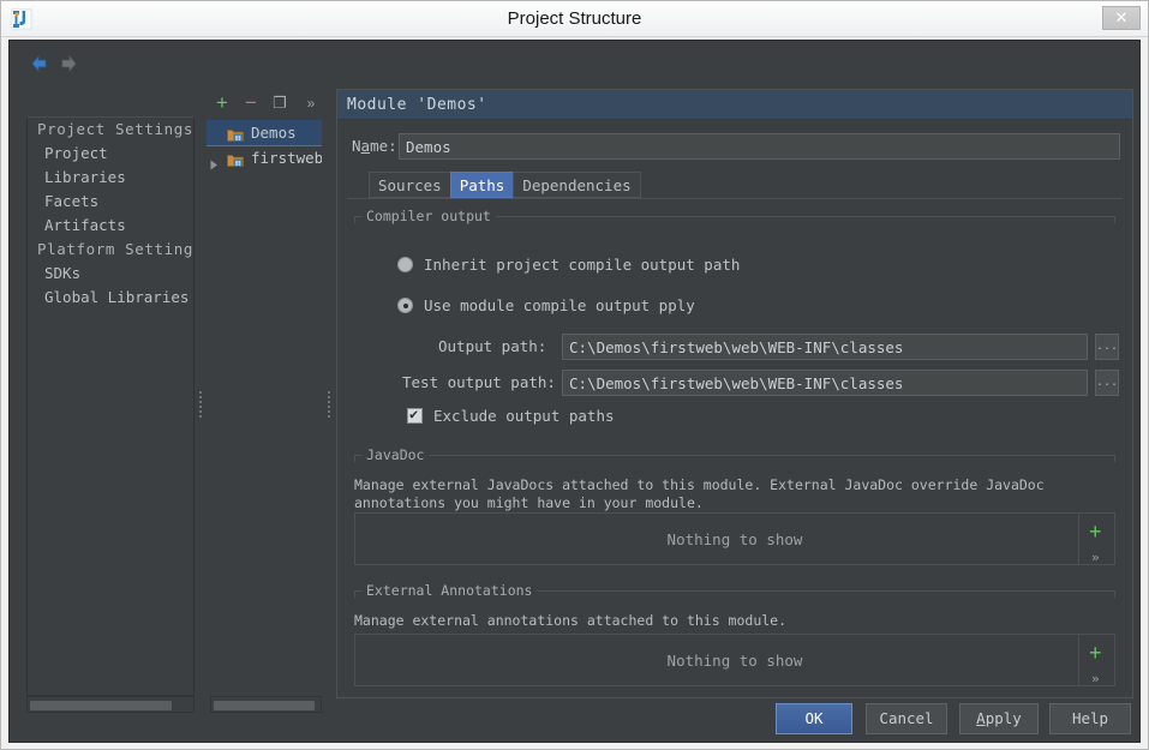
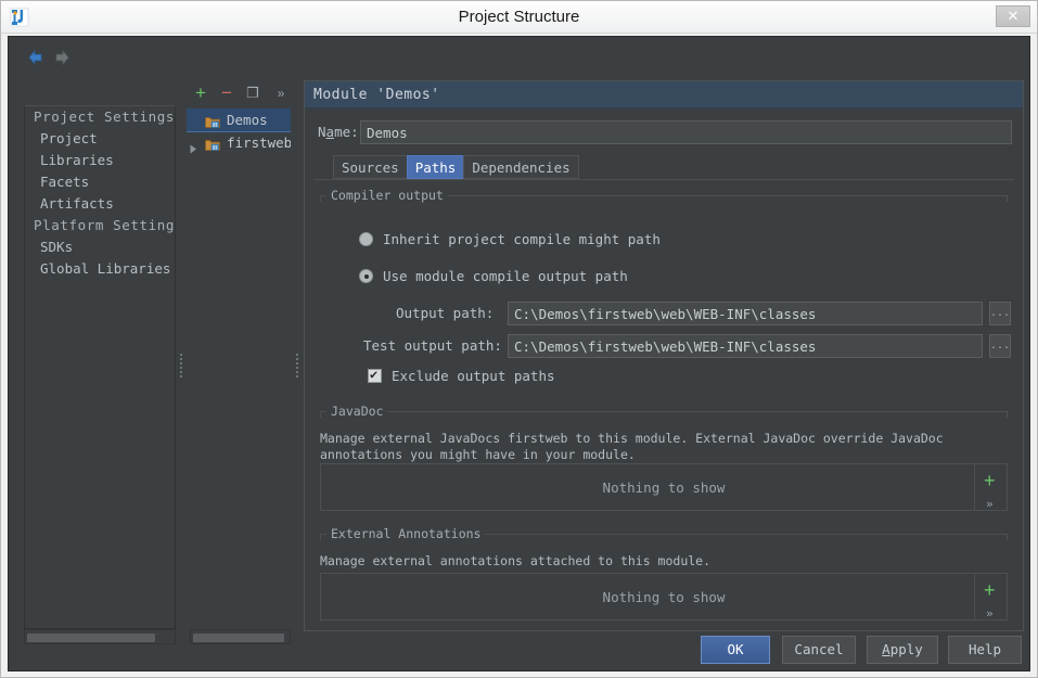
  Project Structure
  ✕
  Project Settings
  Project
  Libraries
  Facets
  Artifacts
  Platform Setting
  SDKs
  Global Libraries
  +
  −
  ❐
  »
  Demos
  firstweb
  Module 'Demos'
  Name:
  Demos
  Sources
  Paths
  Dependencies
  Compiler output
- Inherit project compile output path
+ Inherit project compile might path
- Use module compile output pply
+ Use module compile output path
  Output path:
  C:\Demos\firstweb\web\WEB-INF\classes
  ...
  Test output path:
  C:\Demos\firstweb\web\WEB-INF\classes
  ...
  Exclude output paths
  JavaDoc
- Manage external JavaDocs attached to this module. External JavaDoc override JavaDoc annotations you might have in your module.
+ Manage external JavaDocs firstweb to this module. External JavaDoc override JavaDoc annotations you might have in your module.
  Nothing to show
  +
  »
  External Annotations
  Manage external annotations attached to this module.
  Nothing to show
  +
  »
  OK
  Cancel
  Apply
  Help
